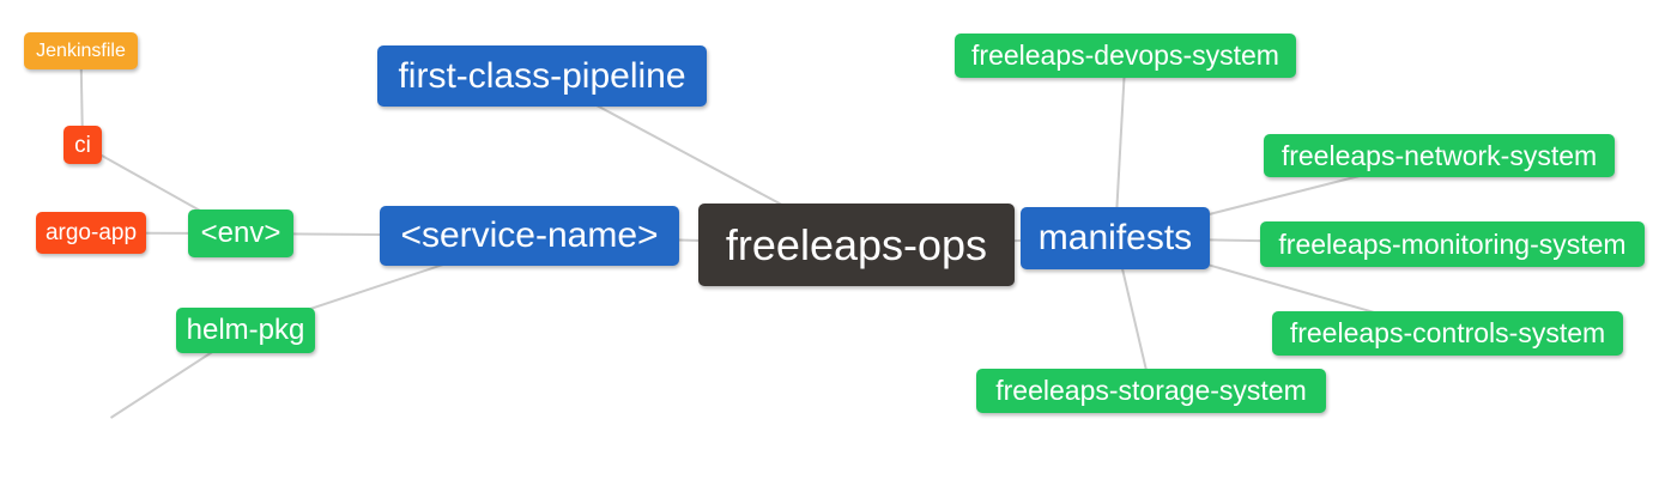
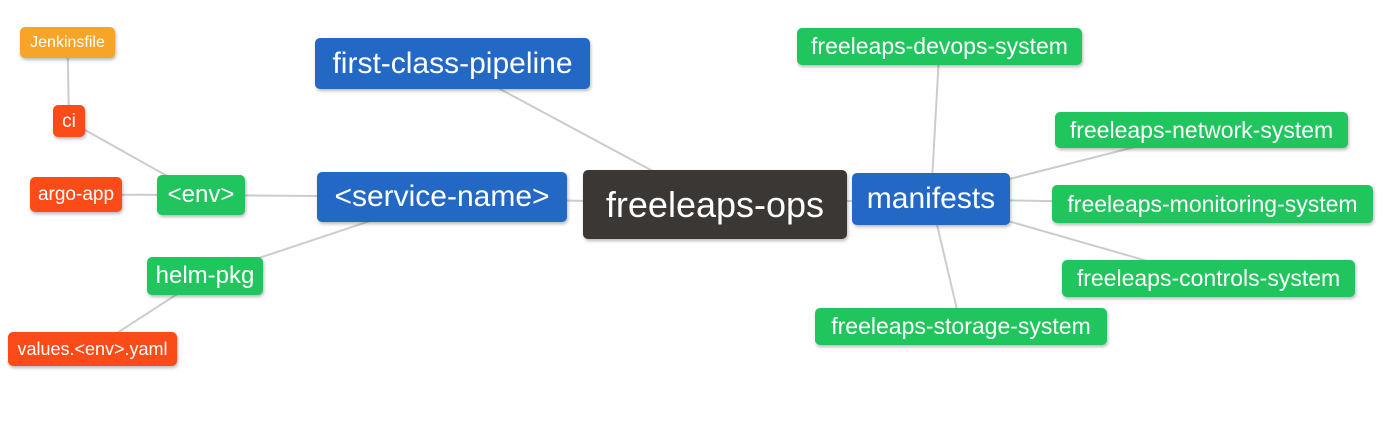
  Jenkinsfile
  ci
  argo-app
  <env>
  helm-pkg
+ values.<env>.yaml
  first-class-pipeline
  <service-name>
  freeleaps-ops
  manifests
  freeleaps-devops-system
  freeleaps-network-system
  freeleaps-monitoring-system
  freeleaps-controls-system
  freeleaps-storage-system
